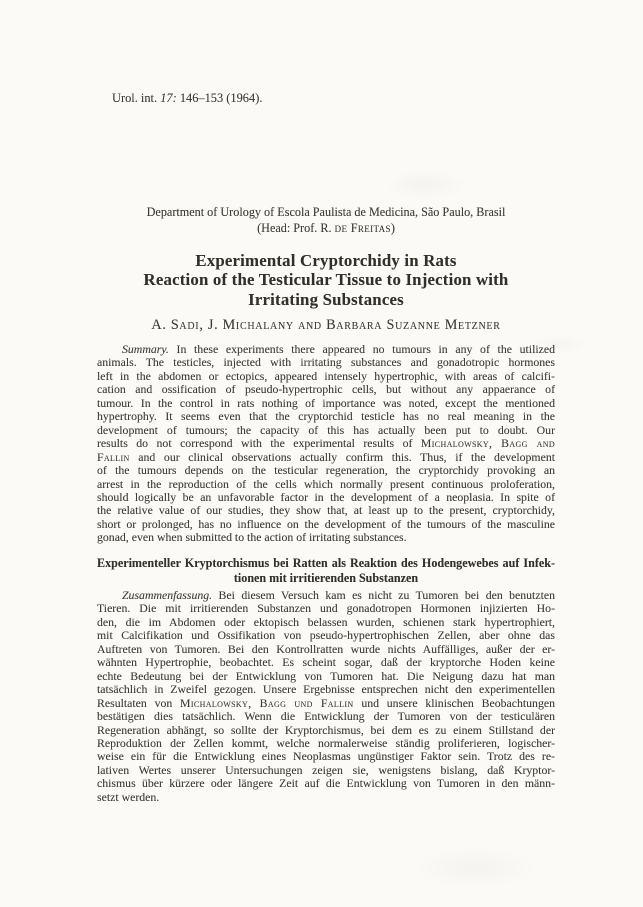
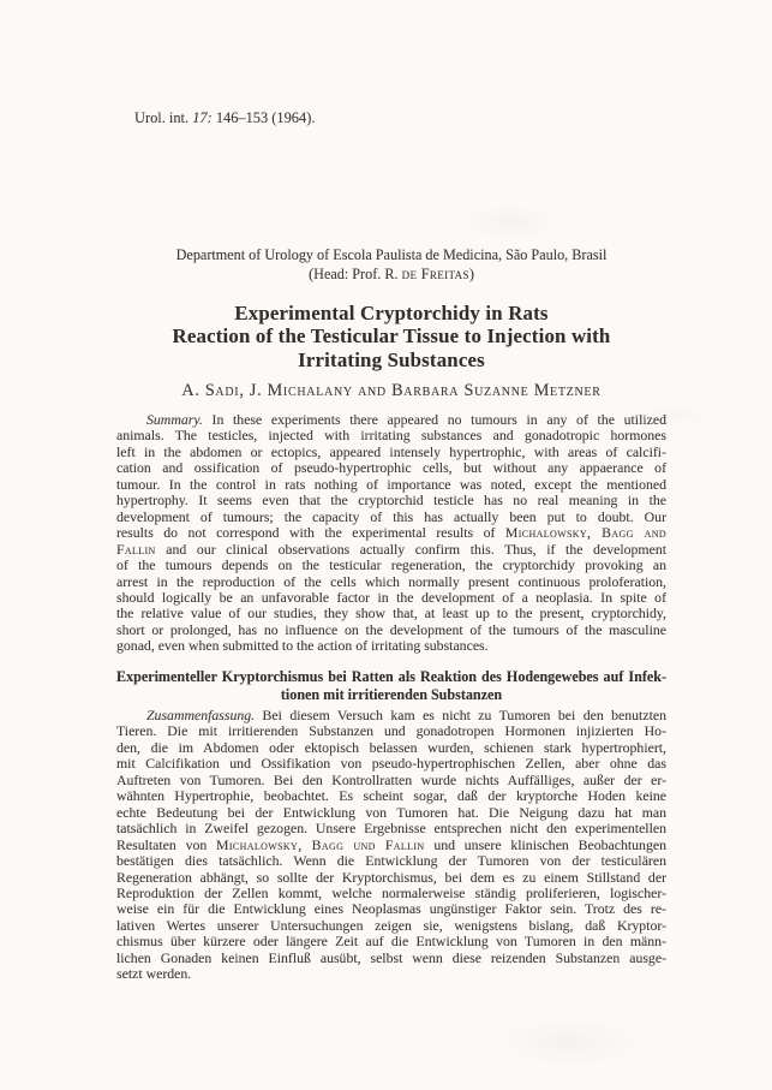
  Urol. int. 17: 146–153 (1964).
  Department of Urology of Escola Paulista de Medicina, São Paulo, Brasil
  (Head: Prof. R. de Freitas)
  Experimental Cryptorchidy in Rats
  Reaction of the Testicular Tissue to Injection with
  Irritating Substances
  A. Sadi, J. Michalany and Barbara Suzanne Metzner
  Summary. In these experiments there appeared no tumours in any of the utilized
  animals. The testicles, injected with irritating substances and gonadotropic hormones
  left in the abdomen or ectopics, appeared intensely hypertrophic, with areas of calcifi-
  cation and ossification of pseudo-hypertrophic cells, but without any appaerance of
  tumour. In the control in rats nothing of importance was noted, except the mentioned
  hypertrophy. It seems even that the cryptorchid testicle has no real meaning in the
  development of tumours; the capacity of this has actually been put to doubt. Our
  results do not correspond with the experimental results of Michalowsky, Bagg and
  Fallin and our clinical observations actually confirm this. Thus, if the development
  of the tumours depends on the testicular regeneration, the cryptorchidy provoking an
  arrest in the reproduction of the cells which normally present continuous proloferation,
  should logically be an unfavorable factor in the development of a neoplasia. In spite of
  the relative value of our studies, they show that, at least up to the present, cryptorchidy,
  short or prolonged, has no influence on the development of the tumours of the masculine
  gonad, even when submitted to the action of irritating substances.
  Experimenteller Kryptorchismus bei Ratten als Reaktion des Hodengewebes auf Infek-
  tionen mit irritierenden Substanzen
  Zusammenfassung. Bei diesem Versuch kam es nicht zu Tumoren bei den benutzten
  Tieren. Die mit irritierenden Substanzen und gonadotropen Hormonen injizierten Ho-
  den, die im Abdomen oder ektopisch belassen wurden, schienen stark hypertrophiert,
  mit Calcifikation und Ossifikation von pseudo-hypertrophischen Zellen, aber ohne das
  Auftreten von Tumoren. Bei den Kontrollratten wurde nichts Auffälliges, außer der er-
  wähnten Hypertrophie, beobachtet. Es scheint sogar, daß der kryptorche Hoden keine
  echte Bedeutung bei der Entwicklung von Tumoren hat. Die Neigung dazu hat man
  tatsächlich in Zweifel gezogen. Unsere Ergebnisse entsprechen nicht den experimentellen
  Resultaten von Michalowsky, Bagg und Fallin und unsere klinischen Beobachtungen
  bestätigen dies tatsächlich. Wenn die Entwicklung der Tumoren von der testiculären
  Regeneration abhängt, so sollte der Kryptorchismus, bei dem es zu einem Stillstand der
  Reproduktion der Zellen kommt, welche normalerweise ständig proliferieren, logischer-
  weise ein für die Entwicklung eines Neoplasmas ungünstiger Faktor sein. Trotz des re-
  lativen Wertes unserer Untersuchungen zeigen sie, wenigstens bislang, daß Kryptor-
  chismus über kürzere oder längere Zeit auf die Entwicklung von Tumoren in den männ-
+ lichen Gonaden keinen Einfluß ausübt, selbst wenn diese reizenden Substanzen ausge-
  setzt werden.
